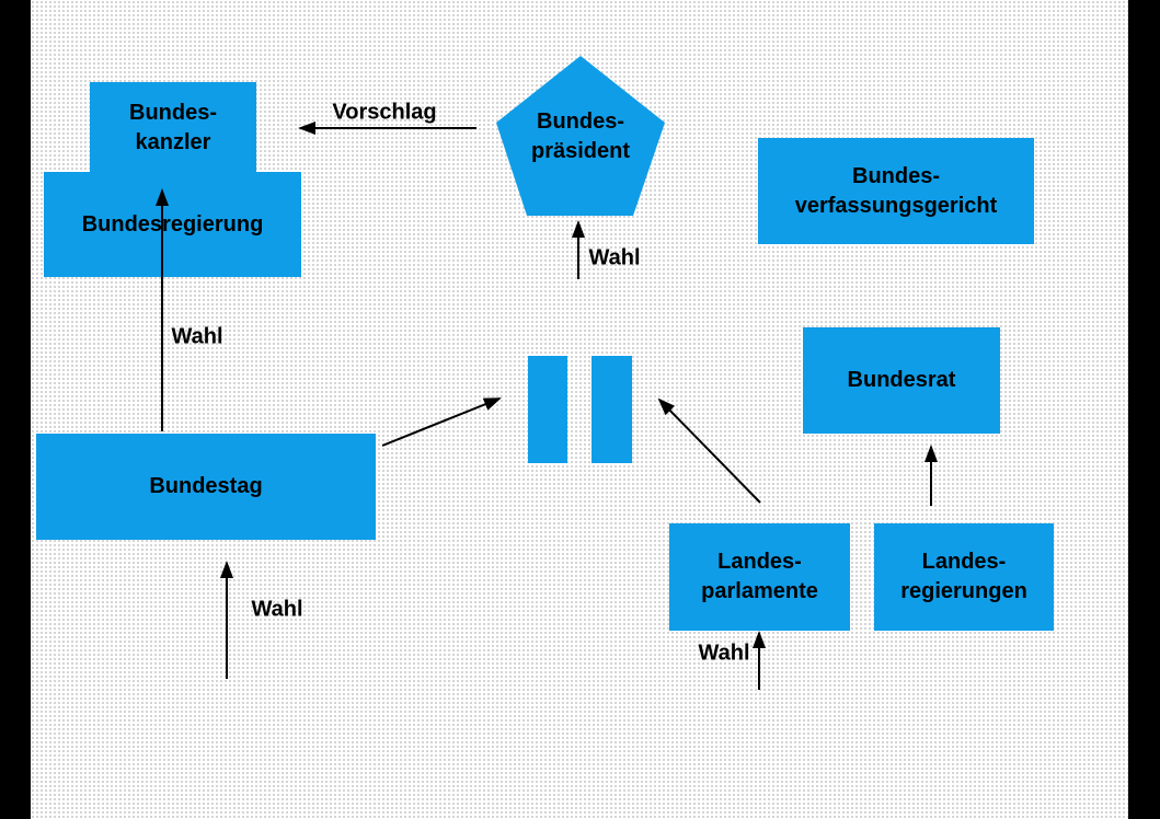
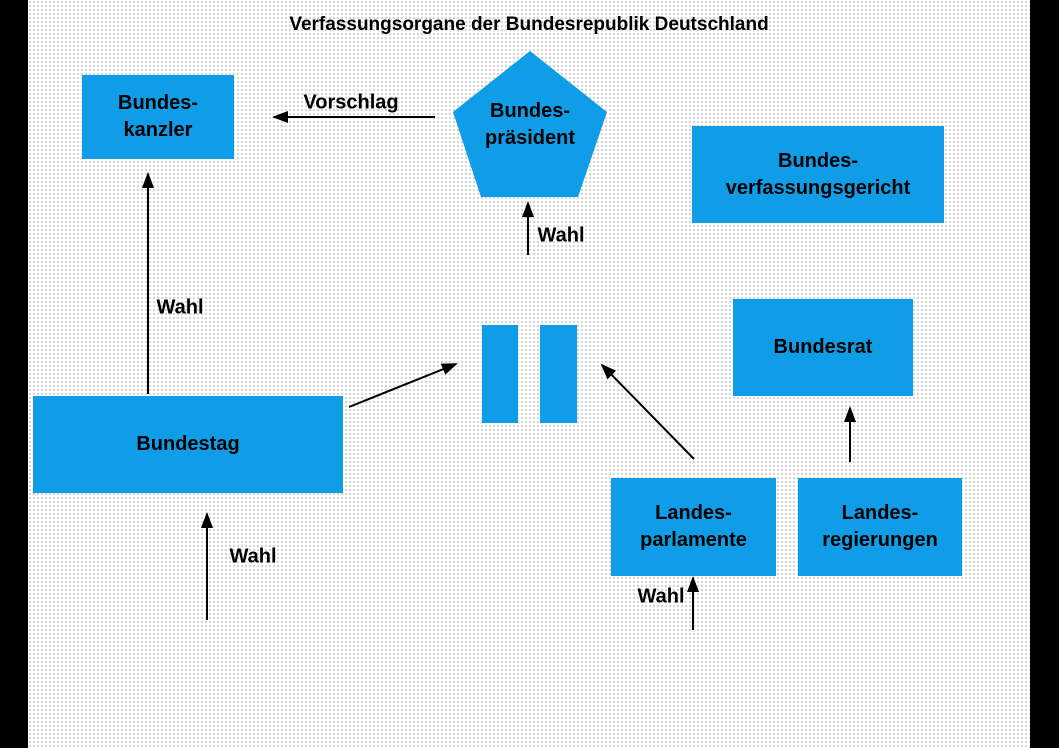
+ Verfassungsorgane der Bundesrepublik Deutschland
  Bundes-
  kanzler
- Bundesregierung
  Bundes-
  präsident
  Bundes-
  verfassungsgericht
  Bundesrat
  Bundestag
  Landes-
  parlamente
  Landes-
  regierungen
  Vorschlag
  Wahl
  Wahl
  Wahl
  Wahl
